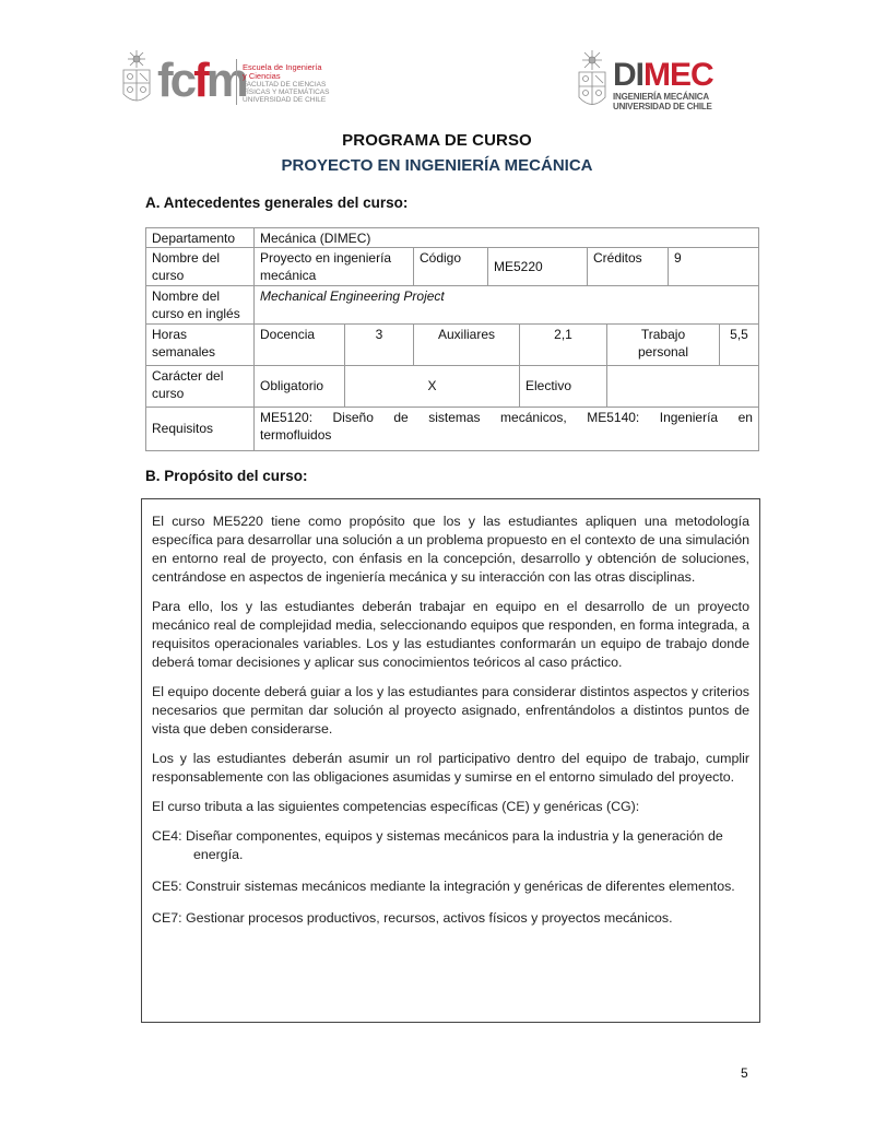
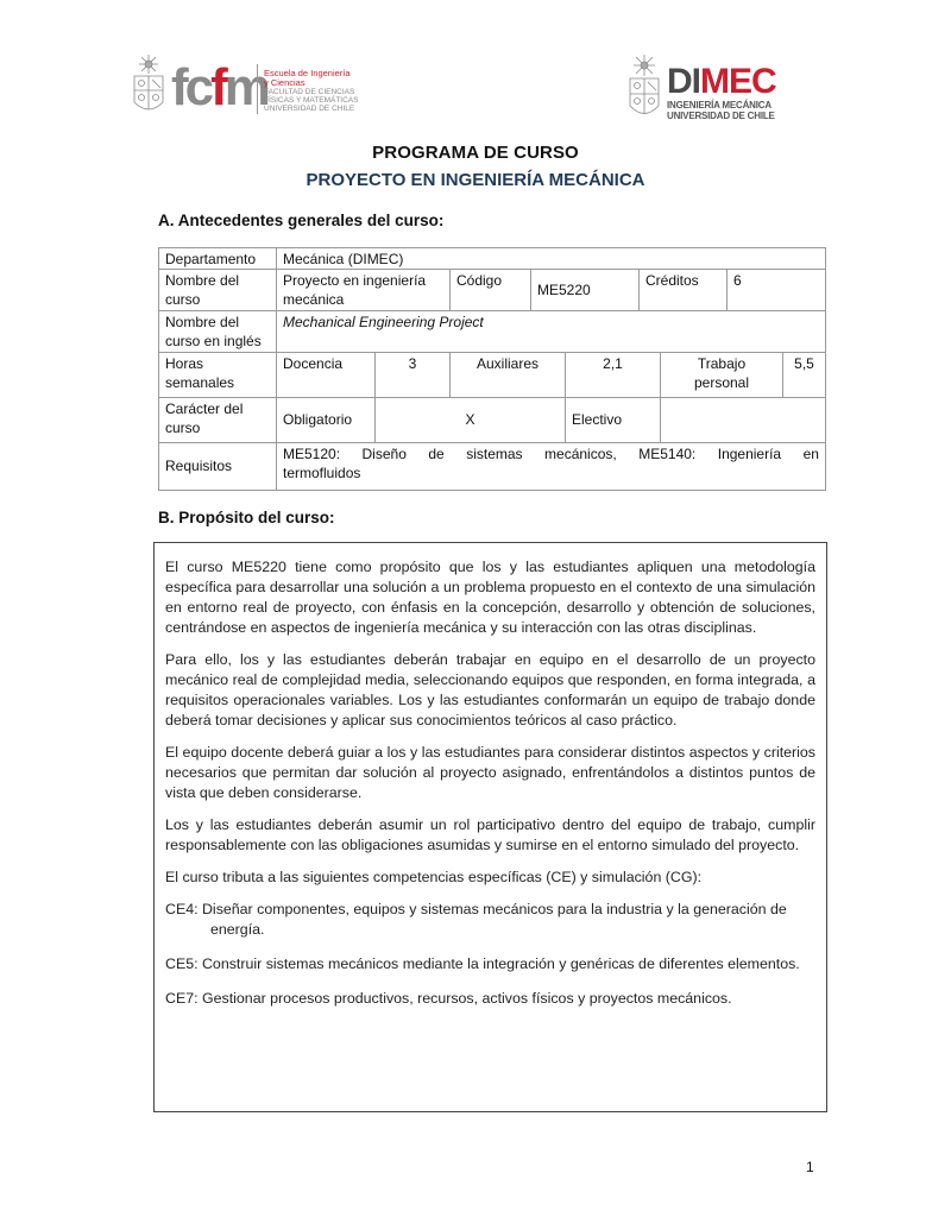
  fcfm
  Escuela de Ingeniería
  y Ciencias
  DIMEC
  INGENIERÍA MECÁNICA
  UNIVERSIDAD DE CHILE
  PROGRAMA DE CURSO
  PROYECTO EN INGENIERÍA MECÁNICA
  A. Antecedentes generales del curso:
  Departamento
  Mecánica (DIMEC)
  Nombre del
  curso
  Proyecto en ingeniería
  mecánica
  Código
  ME5220
  Créditos
- 9
+ 6
  Nombre del
  curso en inglés
  Mechanical Engineering Project
  Horas
  semanales
  Docencia
  3
  Auxiliares
  2,1
  Trabajo
  personal
  5,5
  Carácter del
  curso
  Obligatorio
  X
  Electivo
  Requisitos
  ME5120:
  Diseño
  de
  sistemas
  mecánicos,
  ME5140:
  Ingeniería
  en
  termofluidos
  B. Propósito del curso:
  El curso ME5220 tiene como propósito que los y las estudiantes apliquen una metodología específica para desarrollar una solución a un problema propuesto en el contexto de una simulación en entorno real de proyecto, con énfasis en la concepción, desarrollo y obtención de soluciones, centrándose en aspectos de ingeniería mecánica y su interacción con las otras disciplinas.
  Para ello, los y las estudiantes deberán trabajar en equipo en el desarrollo de un proyecto mecánico real de complejidad media, seleccionando equipos que responden, en forma integrada, a requisitos operacionales variables. Los y las estudiantes conformarán un equipo de trabajo donde deberá tomar decisiones y aplicar sus conocimientos teóricos al caso práctico.
  El equipo docente deberá guiar a los y las estudiantes para considerar distintos aspectos y criterios necesarios que permitan dar solución al proyecto asignado, enfrentándolos a distintos puntos de vista que deben considerarse.
  Los y las estudiantes deberán asumir un rol participativo dentro del equipo de trabajo, cumplir responsablemente con las obligaciones asumidas y sumirse en el entorno simulado del proyecto.
- El curso tributa a las siguientes competencias específicas (CE) y genéricas (CG):
+ El curso tributa a las siguientes competencias específicas (CE) y simulación (CG):
  CE4: Diseñar componentes, equipos y sistemas mecánicos para la industria y la generación de energía.
  CE5: Construir sistemas mecánicos mediante la integración y genéricas de diferentes elementos.
  CE7: Gestionar procesos productivos, recursos, activos físicos y proyectos mecánicos.
- 5
+ 1
